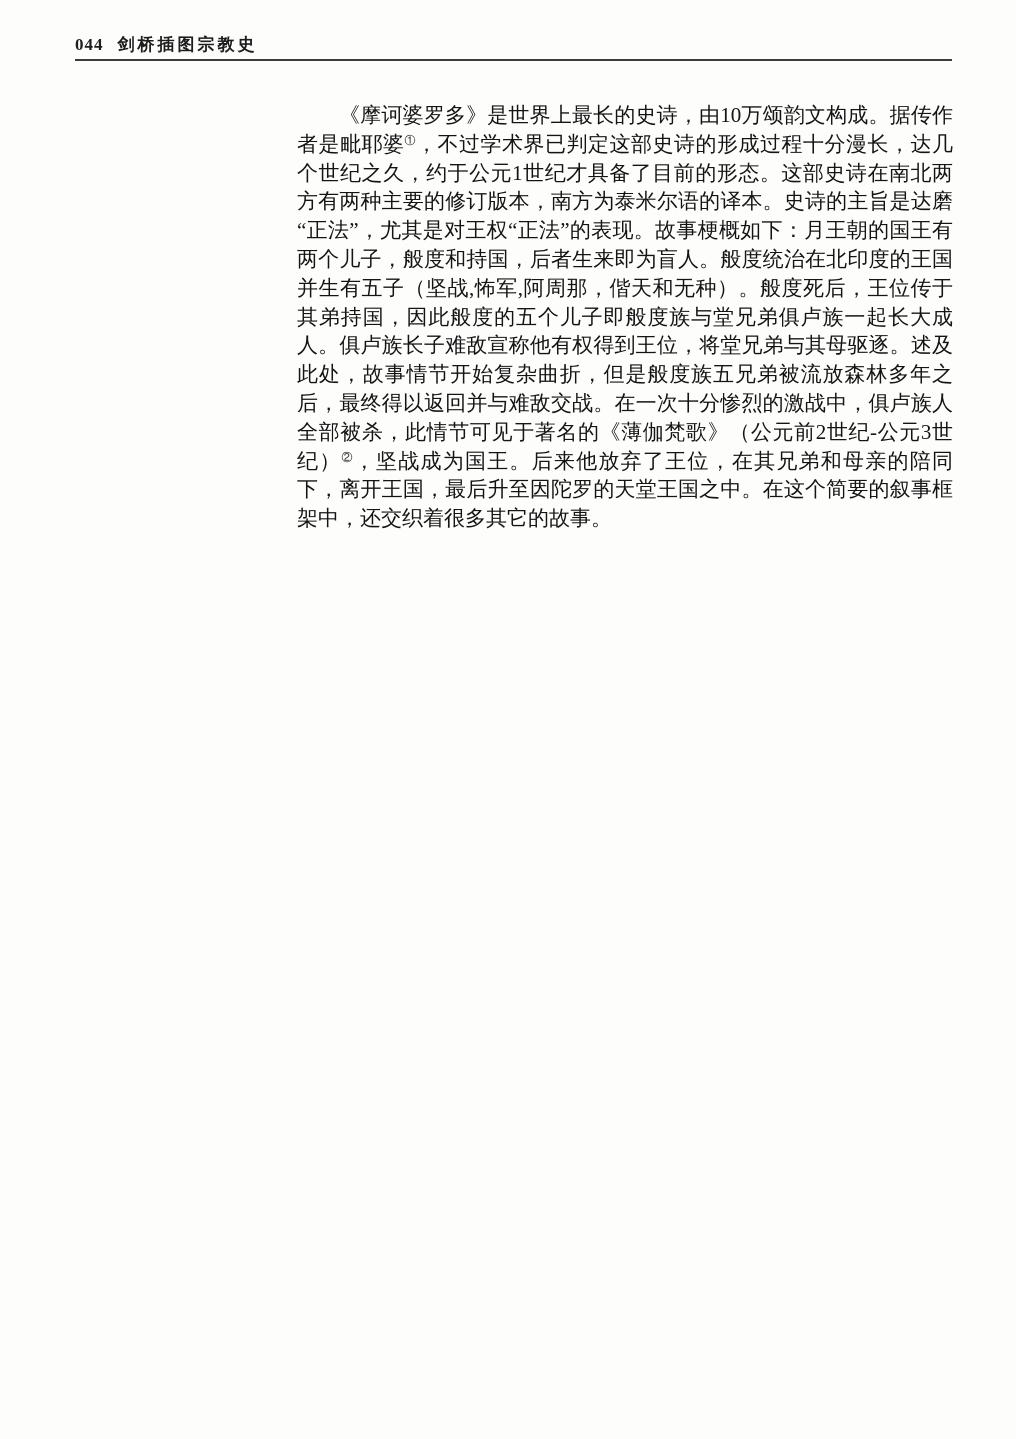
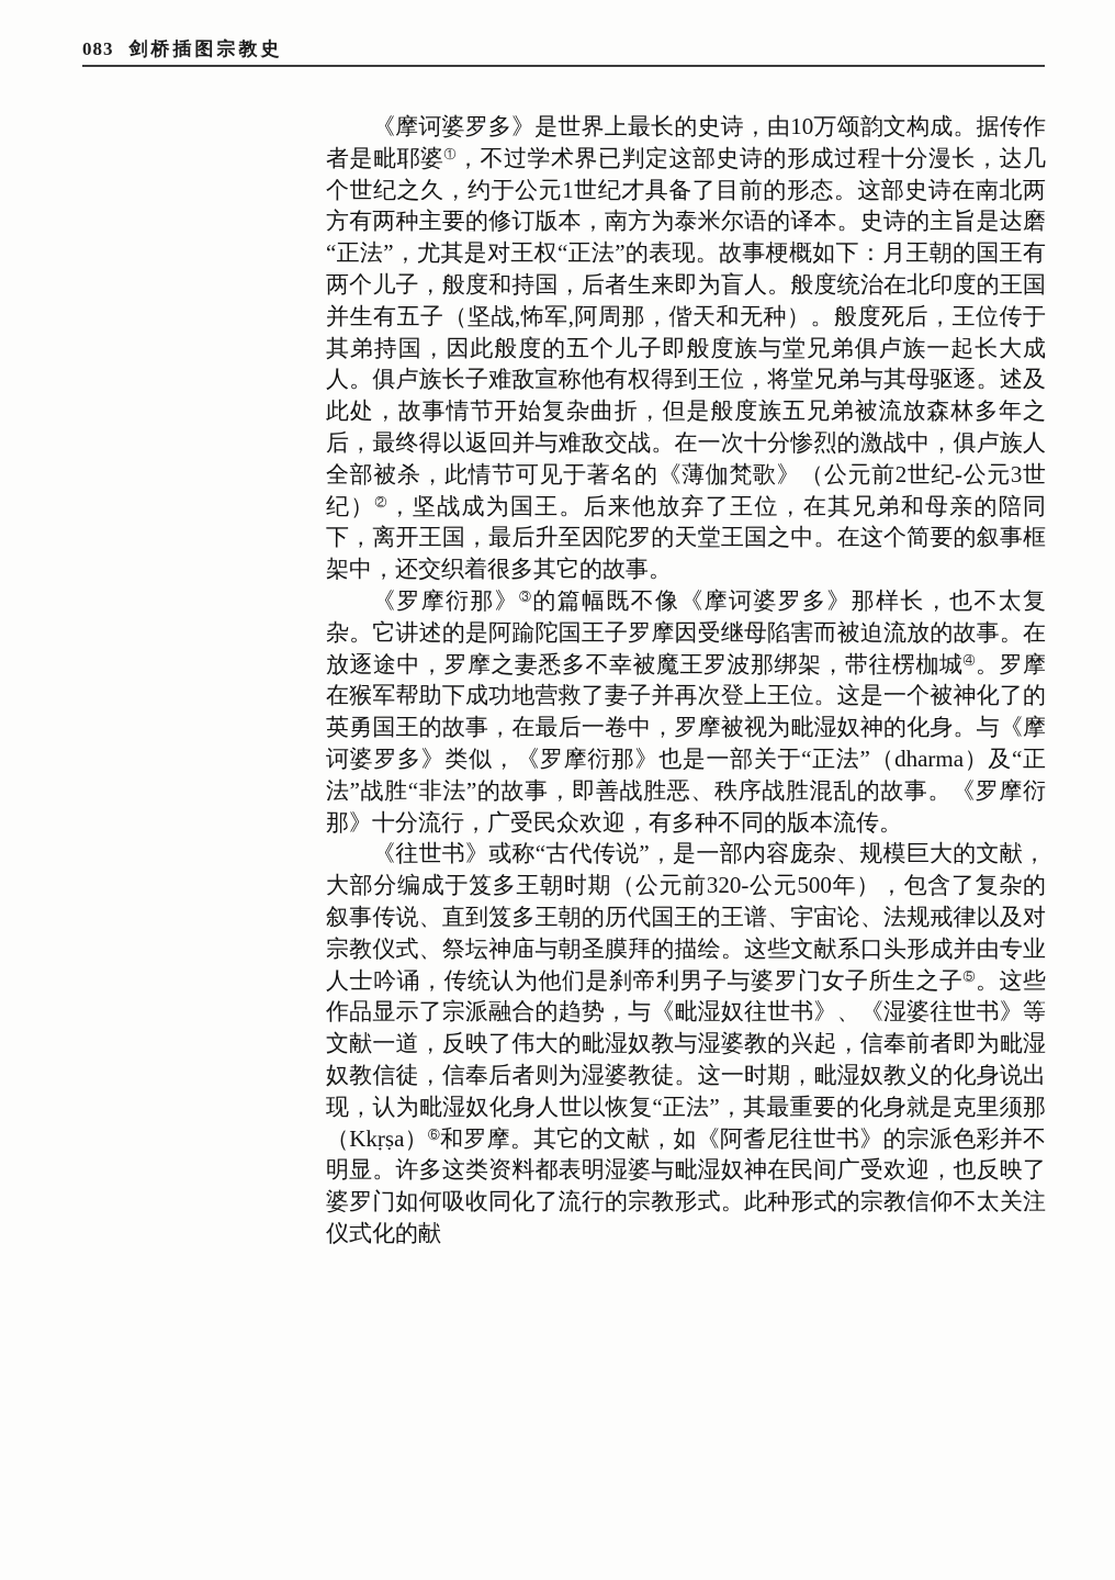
- 044 剑桥插图宗教史
+ 083 剑桥插图宗教史
  《摩诃婆罗多》是世界上最长的史诗，由10万颂韵文构成。据传作者是毗耶婆①，不过学术界已判定这部史诗的形成过程十分漫长，达几个世纪之久，约于公元1世纪才具备了目前的形态。这部史诗在南北两方有两种主要的修订版本，南方为泰米尔语的译本。史诗的主旨是达磨“正法”，尤其是对王权“正法”的表现。故事梗概如下：月王朝的国王有两个儿子，般度和持国，后者生来即为盲人。般度统治在北印度的王国并生有五子（坚战,怖军,阿周那，偕天和无种）。般度死后，王位传于其弟持国，因此般度的五个儿子即般度族与堂兄弟俱卢族一起长大成人。俱卢族长子难敌宣称他有权得到王位，将堂兄弟与其母驱逐。述及此处，故事情节开始复杂曲折，但是般度族五兄弟被流放森林多年之后，最终得以返回并与难敌交战。在一次十分惨烈的激战中，俱卢族人全部被杀，此情节可见于著名的《薄伽梵歌》（公元前2世纪-公元3世纪）②，坚战成为国王。后来他放弃了王位，在其兄弟和母亲的陪同下，离开王国，最后升至因陀罗的天堂王国之中。在这个简要的叙事框架中，还交织着很多其它的故事。
+ 《罗摩衍那》③的篇幅既不像《摩诃婆罗多》那样长，也不太复杂。它讲述的是阿踰陀国王子罗摩因受继母陷害而被迫流放的故事。在放逐途中，罗摩之妻悉多不幸被魔王罗波那绑架，带往楞枷城④。罗摩在猴军帮助下成功地营救了妻子并再次登上王位。这是一个被神化了的英勇国王的故事，在最后一卷中，罗摩被视为毗湿奴神的化身。与《摩诃婆罗多》类似，《罗摩衍那》也是一部关于“正法”（dharma）及“正法”战胜“非法”的故事，即善战胜恶、秩序战胜混乱的故事。《罗摩衍那》十分流行，广受民众欢迎，有多种不同的版本流传。
+ 《往世书》或称“古代传说”，是一部内容庞杂、规模巨大的文献，大部分编成于笈多王朝时期（公元前320-公元500年），包含了复杂的叙事传说、直到笈多王朝的历代国王的王谱、宇宙论、法规戒律以及对宗教仪式、祭坛神庙与朝圣膜拜的描绘。这些文献系口头形成并由专业人士吟诵，传统认为他们是刹帝利男子与婆罗门女子所生之子⑤。这些作品显示了宗派融合的趋势，与《毗湿奴往世书》、《湿婆往世书》等文献一道，反映了伟大的毗湿奴教与湿婆教的兴起，信奉前者即为毗湿奴教信徒，信奉后者则为湿婆教徒。这一时期，毗湿奴教义的化身说出现，认为毗湿奴化身人世以恢复“正法”，其最重要的化身就是克里须那（Kkṛṣa）⑥和罗摩。其它的文献，如《阿耆尼往世书》的宗派色彩并不明显。许多这类资料都表明湿婆与毗湿奴神在民间广受欢迎，也反映了婆罗门如何吸收同化了流行的宗教形式。此种形式的宗教信仰不太关注仪式化的献
